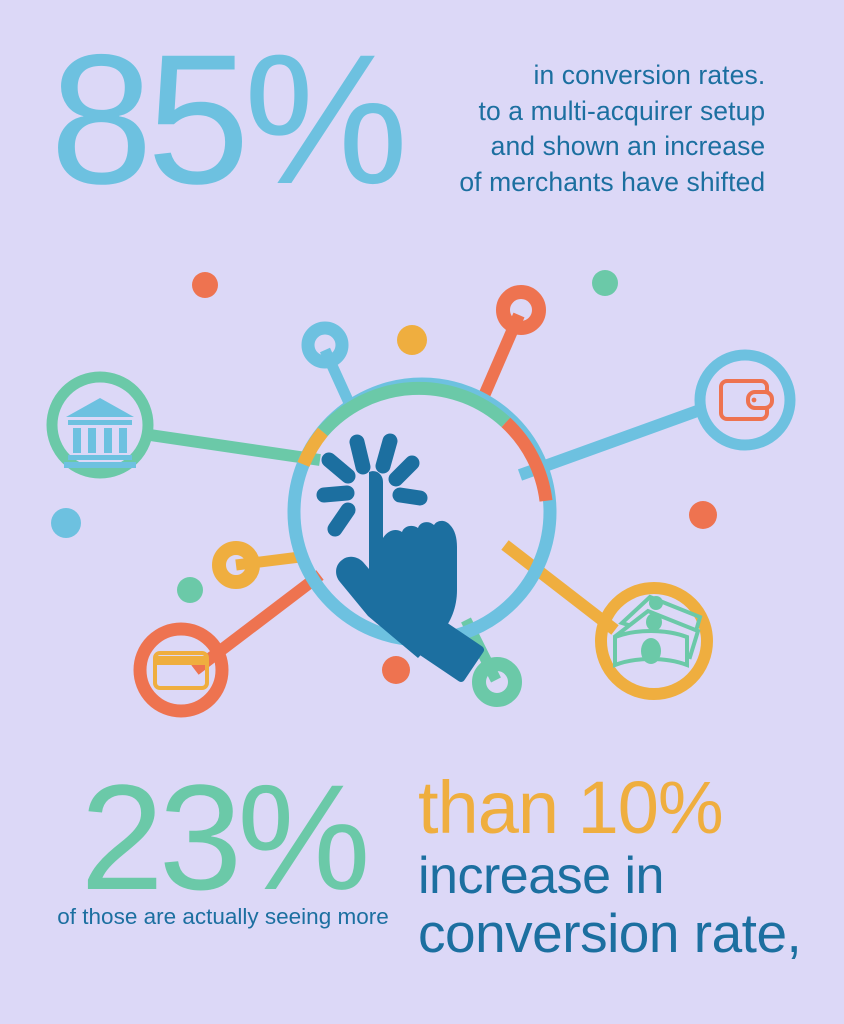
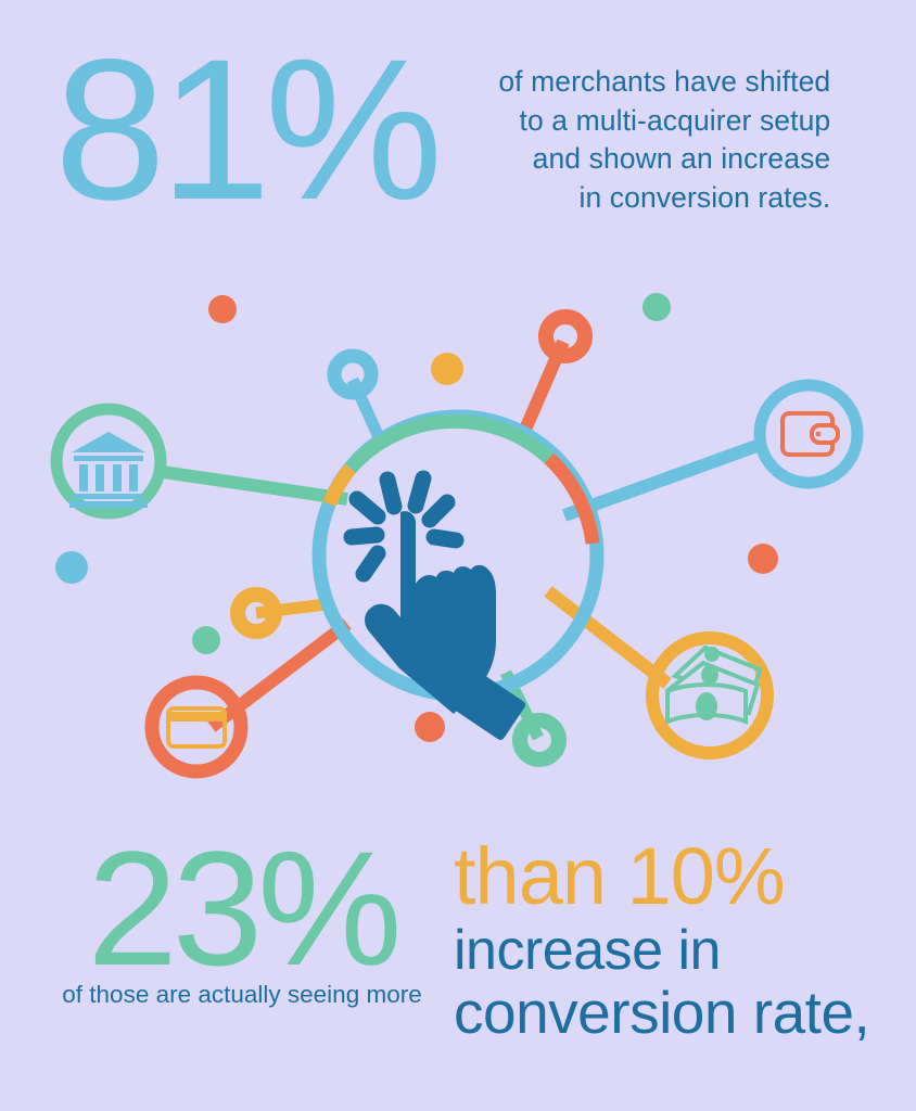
- 85%
+ 81%
- in conversion rates.
+ of merchants have shifted
  to a multi-acquirer setup
  and shown an increase
- of merchants have shifted
+ in conversion rates.
  23%
  of those are actually seeing more
  than 10%
  increase in
  conversion rate,
